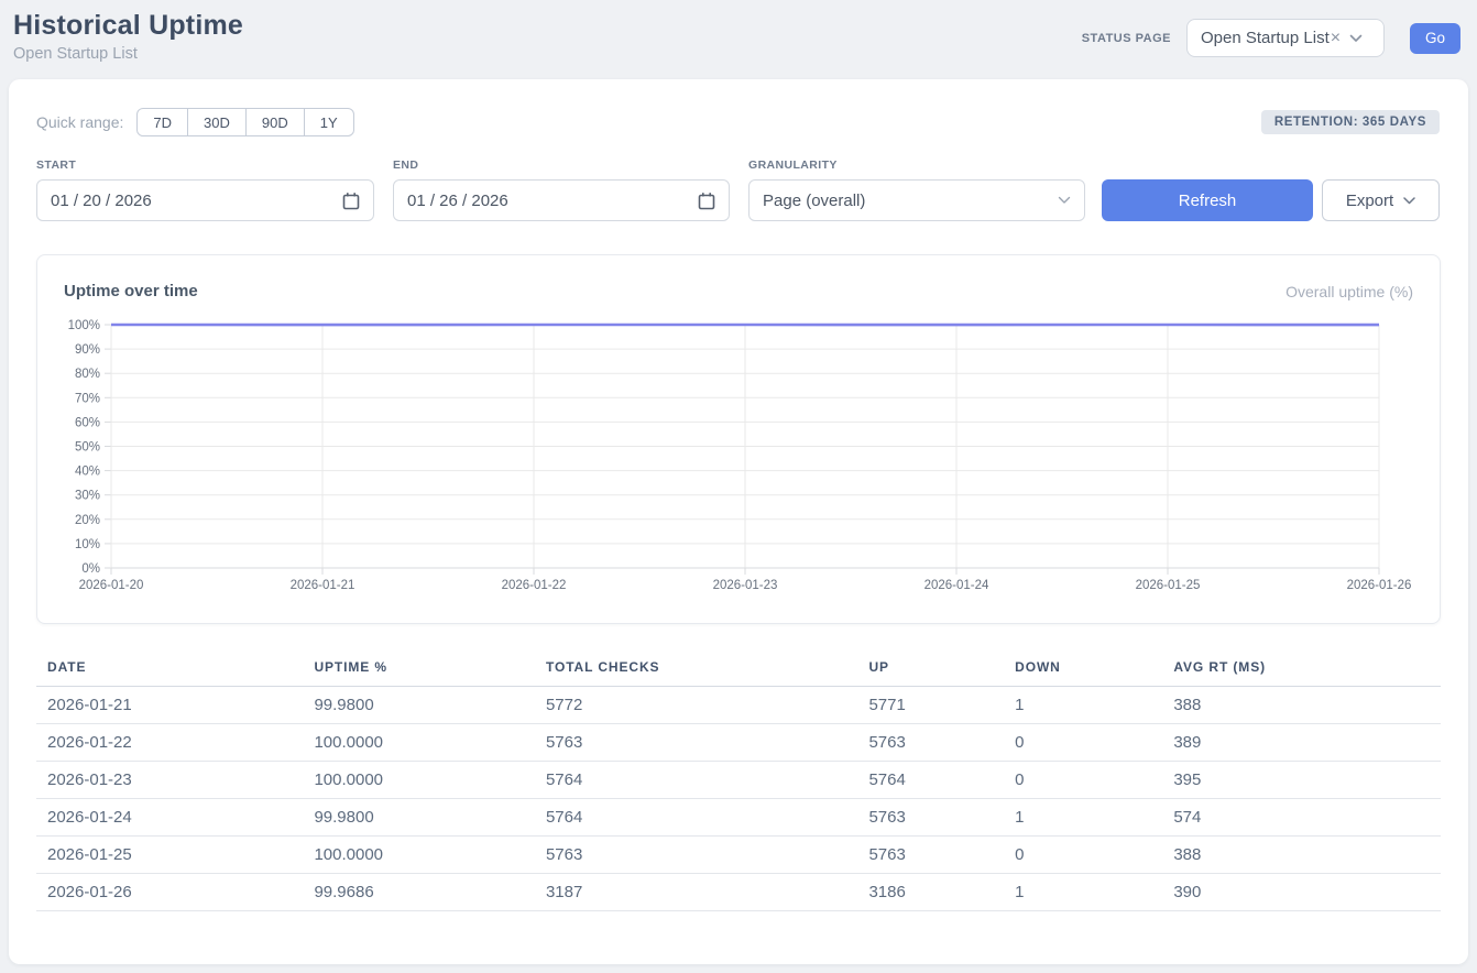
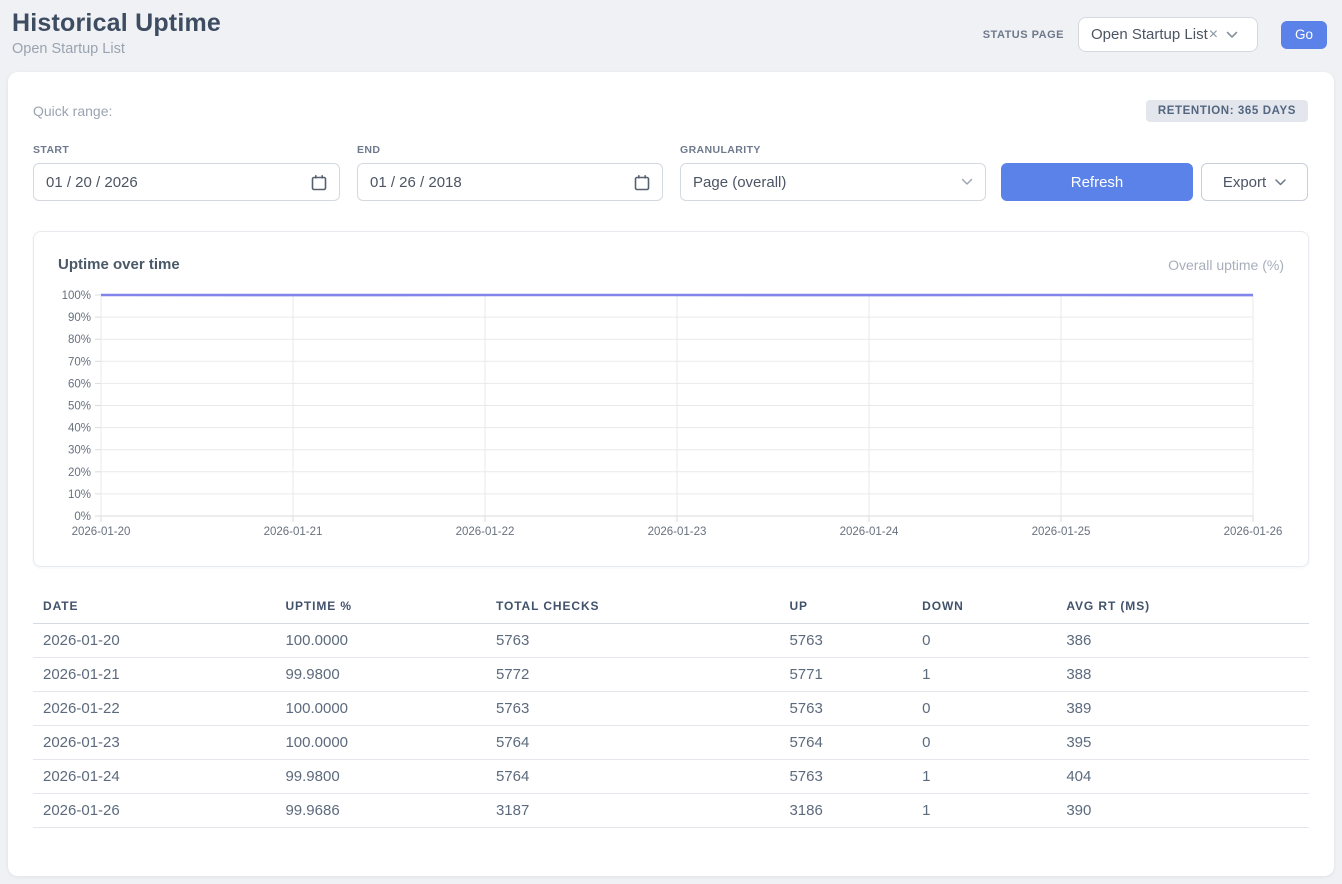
  Historical Uptime
  Open Startup List
  STATUS PAGE
  Open Startup List
  ×
  Go
  Quick range:
- 7D
- 30D
- 90D
- 1Y
  RETENTION: 365 DAYS
  START
  01 / 20 / 2026
  END
- 01 / 26 / 2026
+ 01 / 26 / 2018
  GRANULARITY
  Page (overall)
  Refresh
  Export
  Uptime over time
  Overall uptime (%)
  100%
  90%
  80%
  70%
  60%
  50%
  40%
  30%
  20%
  10%
  0%
  2026-01-20
  2026-01-21
  2026-01-22
  2026-01-23
  2026-01-24
  2026-01-25
  2026-01-26
  DATE	UPTIME %	TOTAL CHECKS	UP	DOWN	AVG RT (MS)
+ 2026-01-20	100.0000	5763	5763	0	386
  2026-01-21	99.9800	5772	5771	1	388
  2026-01-22	100.0000	5763	5763	0	389
  2026-01-23	100.0000	5764	5764	0	395
- 2026-01-24	99.9800	5764	5763	1	574
+ 2026-01-24	99.9800	5764	5763	1	404
- 2026-01-25	100.0000	5763	5763	0	388
  2026-01-26	99.9686	3187	3186	1	390
